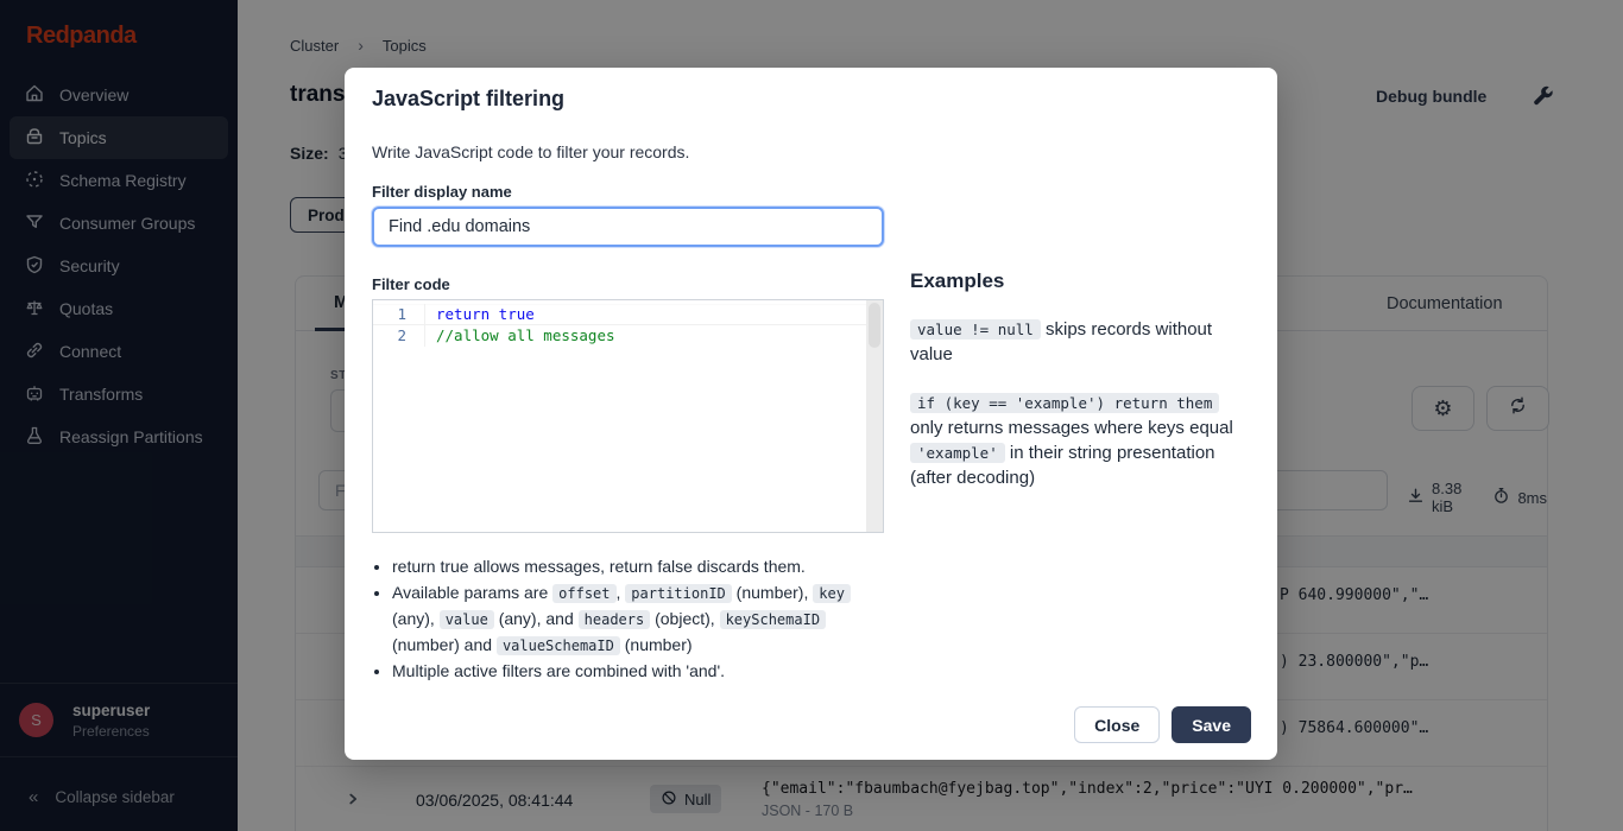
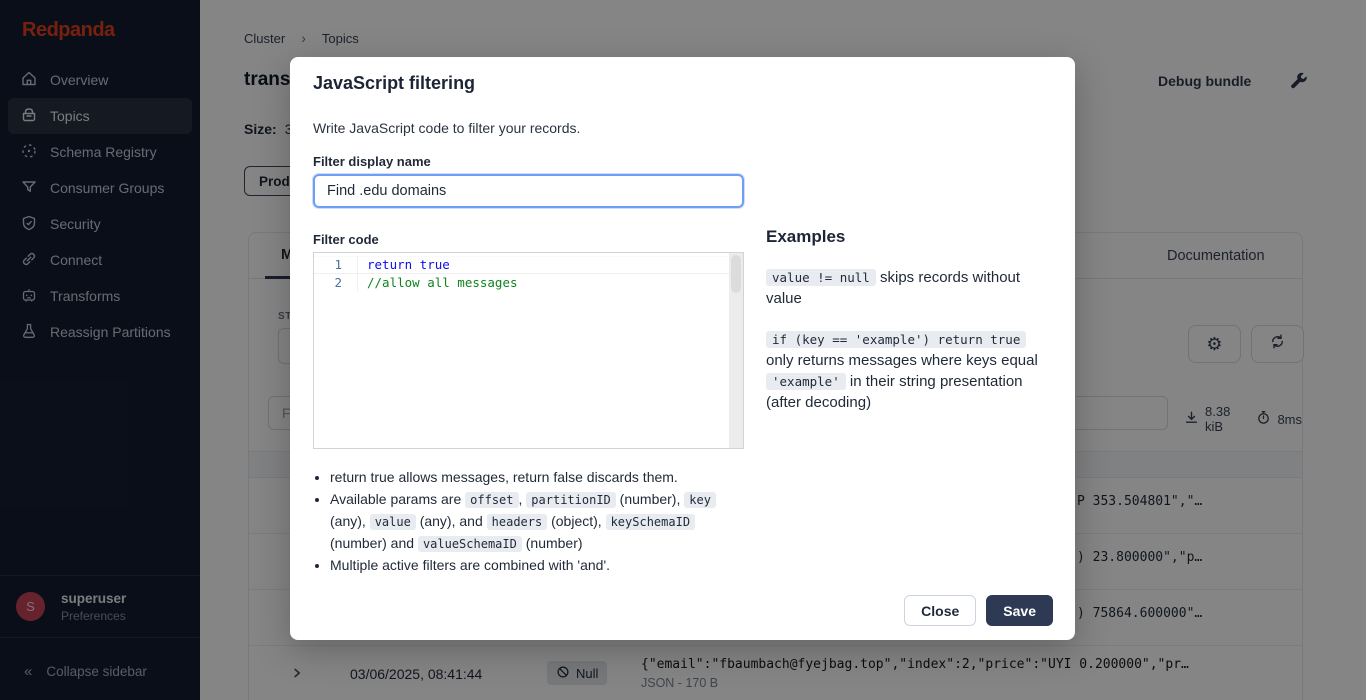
  Redpanda
  Overview
  Topics
  Schema Registry
  Consumer Groups
  Security
- Quotas
  Connect
  Transforms
  Reassign Partitions
  S
  superuser
  Preferences
  «
  Collapse sidebar
  Cluster
  ›
  Topics
  Debug bundle
  Size: 3
  Documentation
  ⚙
  8.38 kiB
  8ms
- P 640.990000","…
+ P 353.504801","…
  ) 23.800000","p…
  ) 75864.600000"…
  03/06/2025, 08:41:44
  Null
  {"email":"fbaumbach@fyejbag.top","index":2,"price":"UYI 0.200000","pr…
  JSON - 170 B
  JavaScript filtering
  Write JavaScript code to filter your records.
  Filter display name
  Find .edu domains
  Filter code
  1
  return true
  2
  //allow all messages
  Examples
  value != null skips records without value
- if (key == 'example') return them only returns messages where keys equal 'example' in their string presentation (after decoding)
+ if (key == 'example') return true only returns messages where keys equal 'example' in their string presentation (after decoding)
  return true allows messages, return false discards them.
  Available params are offset , partitionID (number), key (any), value (any), and headers (object), keySchemaID (number) and valueSchemaID (number)
  Multiple active filters are combined with 'and'.
  Close
  Save
